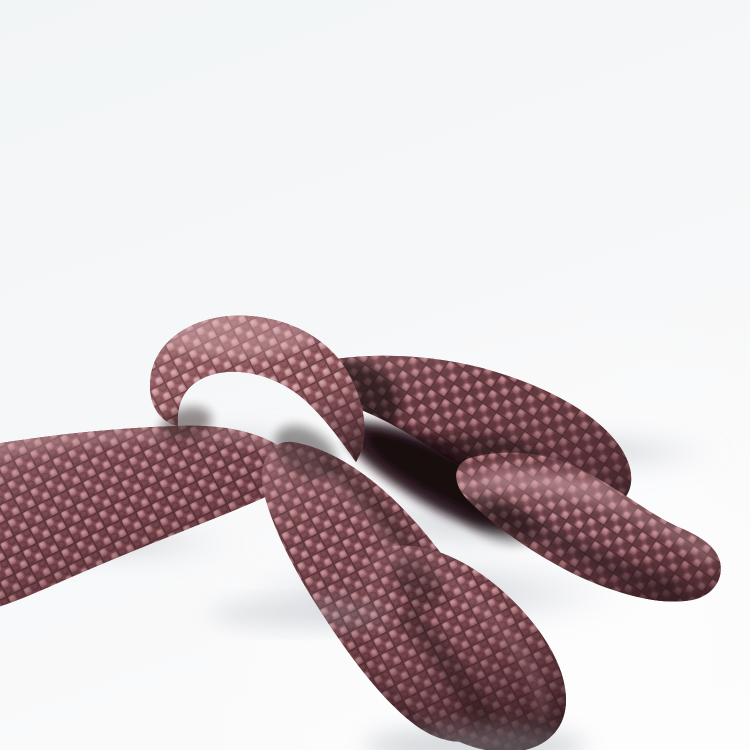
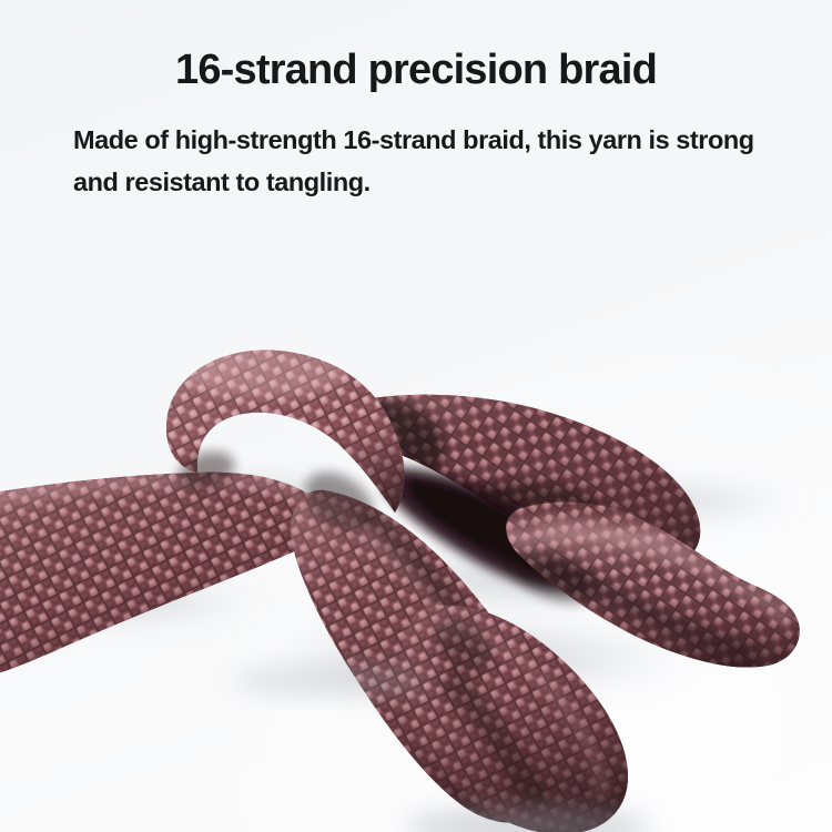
+ 16-strand precision braid
+ Made of high-strength 16-strand braid, this yarn is strong and resistant to tangling.
